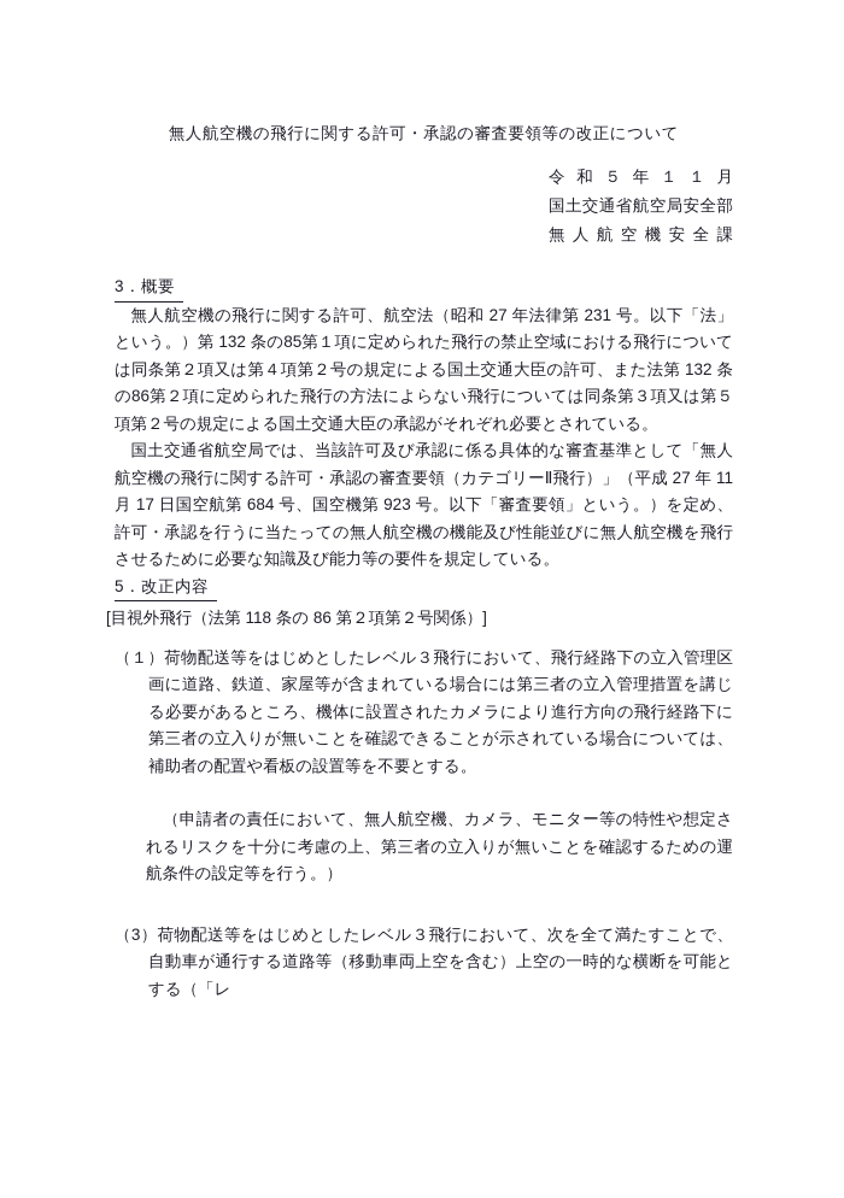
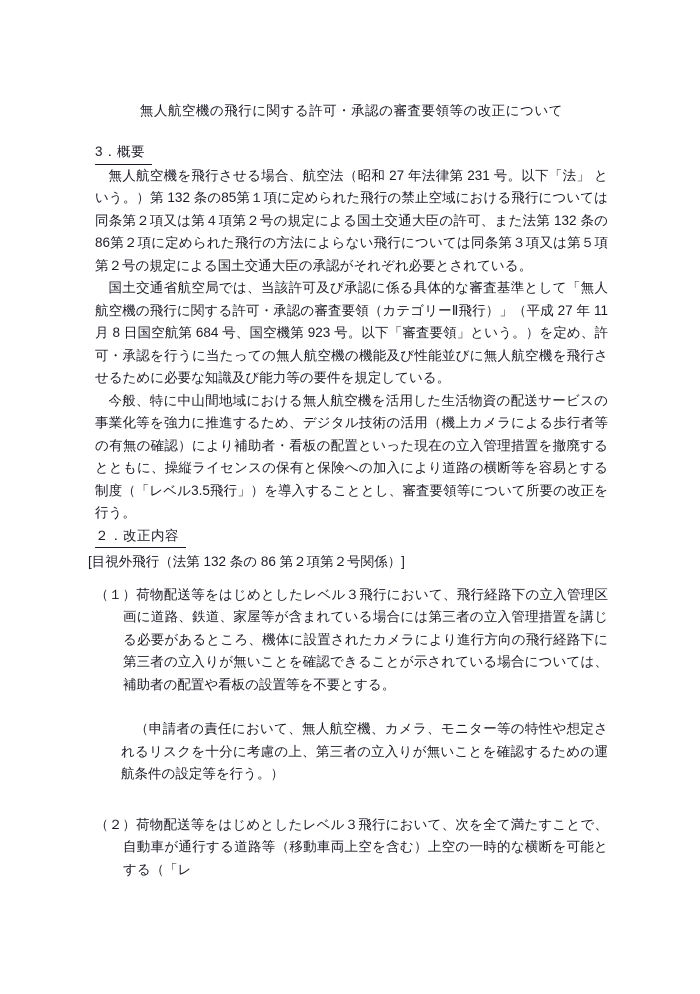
  無人航空機の飛行に関する許可・承認の審査要領等の改正について
- 令和５年１１月
- 国土交通省航空局安全部
- 無人航空機安全課
  3．概要
- 無人航空機の飛行に関する許可、航空法（昭和 27 年法律第 231 号。以下「法」 という。）第 132 条の85第１項に定められた飛行の禁止空域における飛行については同条第２項又は第４項第２号の規定による国土交通大臣の許可、また法第 132 条の86第２項に定められた飛行の方法によらない飛行については同条第３項又は第５項第２号の規定による国土交通大臣の承認がそれぞれ必要とされている。
+ 無人航空機を飛行させる場合、航空法（昭和 27 年法律第 231 号。以下「法」 という。）第 132 条の85第１項に定められた飛行の禁止空域における飛行については同条第２項又は第４項第２号の規定による国土交通大臣の許可、また法第 132 条の86第２項に定められた飛行の方法によらない飛行については同条第３項又は第５項第２号の規定による国土交通大臣の承認がそれぞれ必要とされている。
- 国土交通省航空局では、当該許可及び承認に係る具体的な審査基準として「無人航空機の飛行に関する許可・承認の審査要領（カテゴリーⅡ飛行）」（平成 27 年 11 月 17 日国空航第 684 号、国空機第 923 号。以下「審査要領」という。）を定め、許可・承認を行うに当たっての無人航空機の機能及び性能並びに無人航空機を飛行させるために必要な知識及び能力等の要件を規定している。
+ 国土交通省航空局では、当該許可及び承認に係る具体的な審査基準として「無人航空機の飛行に関する許可・承認の審査要領（カテゴリーⅡ飛行）」（平成 27 年 11 月 8 日国空航第 684 号、国空機第 923 号。以下「審査要領」という。）を定め、許可・承認を行うに当たっての無人航空機の機能及び性能並びに無人航空機を飛行させるために必要な知識及び能力等の要件を規定している。
+ 今般、特に中山間地域における無人航空機を活用した生活物資の配送サービスの事業化等を強力に推進するため、デジタル技術の活用（機上カメラによる歩行者等の有無の確認）により補助者・看板の配置といった現在の立入管理措置を撤廃するとともに、操縦ライセンスの保有と保険への加入により道路の横断等を容易とする制度（「レベル3.5飛行」）を導入することとし、審査要領等について所要の改正を行う。
- 5．改正内容
+ ２．改正内容
- [目視外飛行（法第 118 条の 86 第２項第２号関係）]
+ [目視外飛行（法第 132 条の 86 第２項第２号関係）]
  （１）荷物配送等をはじめとしたレベル３飛行において、飛行経路下の立入管理区画に道路、鉄道、家屋等が含まれている場合には第三者の立入管理措置を講じる必要があるところ、機体に設置されたカメラにより進行方向の飛行経路下に第三者の立入りが無いことを確認できることが示されている場合については、補助者の配置や看板の設置等を不要とする。
  （申請者の責任において、無人航空機、カメラ、モニター等の特性や想定されるリスクを十分に考慮の上、第三者の立入りが無いことを確認するための運航条件の設定等を行う。）
- （3）荷物配送等をはじめとしたレベル３飛行において、次を全て満たすことで、自動車が通行する道路等（移動車両上空を含む）上空の一時的な横断を可能とする（「レ
+ （２）荷物配送等をはじめとしたレベル３飛行において、次を全て満たすことで、自動車が通行する道路等（移動車両上空を含む）上空の一時的な横断を可能とする（「レ
